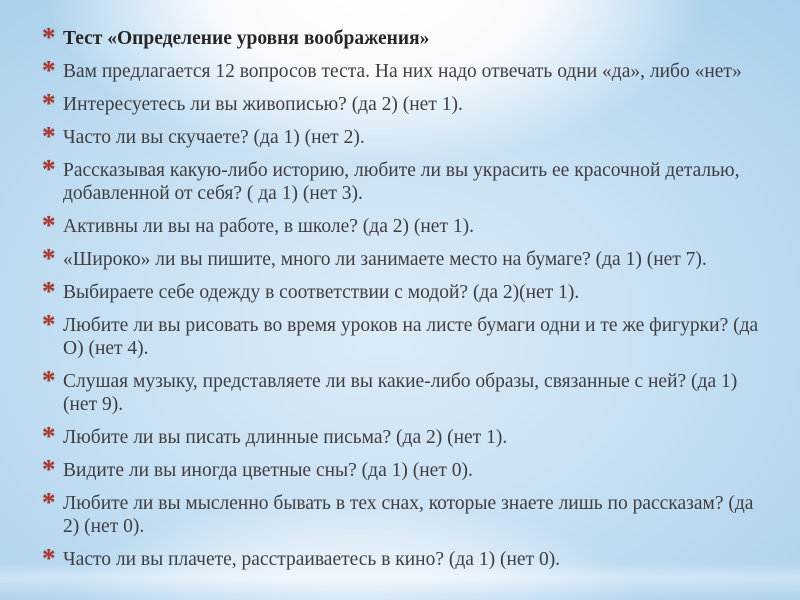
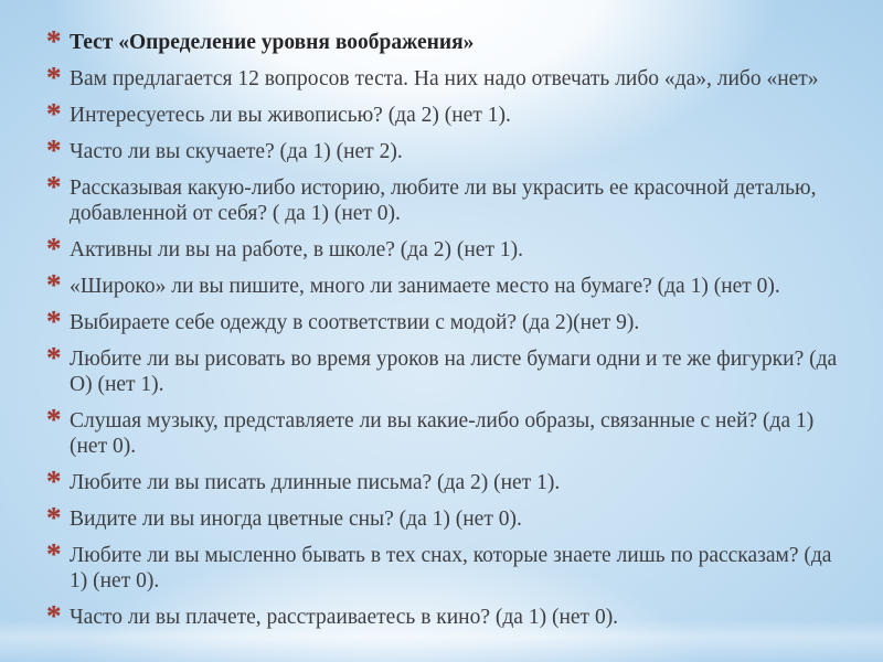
  *
  Тест «Определение уровня воображения»
  *
- Вам предлагается 12 вопросов теста. На них надо отвечать одни «да», либо «нет»
+ Вам предлагается 12 вопросов теста. На них надо отвечать либо «да», либо «нет»
  *
  Интересуетесь ли вы живописью? (да 2) (нет 1).
  *
  Часто ли вы скучаете? (да 1) (нет 2).
  *
- Рассказывая какую-либо историю, любите ли вы украсить ее красочной деталью, добавленной от себя? ( да 1) (нет 3).
+ Рассказывая какую-либо историю, любите ли вы украсить ее красочной деталью, добавленной от себя? ( да 1) (нет 0).
  *
  Активны ли вы на работе, в школе? (да 2) (нет 1).
  *
- «Широко» ли вы пишите, много ли занимаете место на бумаге? (да 1) (нет 7).
+ «Широко» ли вы пишите, много ли занимаете место на бумаге? (да 1) (нет 0).
  *
- Выбираете себе одежду в соответствии с модой? (да 2)(нет 1).
+ Выбираете себе одежду в соответствии с модой? (да 2)(нет 9).
  *
- Любите ли вы рисовать во время уроков на листе бумаги одни и те же фигурки? (да О) (нет 4).
+ Любите ли вы рисовать во время уроков на листе бумаги одни и те же фигурки? (да О) (нет 1).
  *
- Слушая музыку, представляете ли вы какие-либо образы, связанные с ней? (да 1) (нет 9).
+ Слушая музыку, представляете ли вы какие-либо образы, связанные с ней? (да 1) (нет 0).
  *
  Любите ли вы писать длинные письма? (да 2) (нет 1).
  *
  Видите ли вы иногда цветные сны? (да 1) (нет 0).
  *
- Любите ли вы мысленно бывать в тех снах, которые знаете лишь по рассказам? (да 2) (нет 0).
+ Любите ли вы мысленно бывать в тех снах, которые знаете лишь по рассказам? (да 1) (нет 0).
  *
  Часто ли вы плачете, расстраиваетесь в кино? (да 1) (нет 0).
